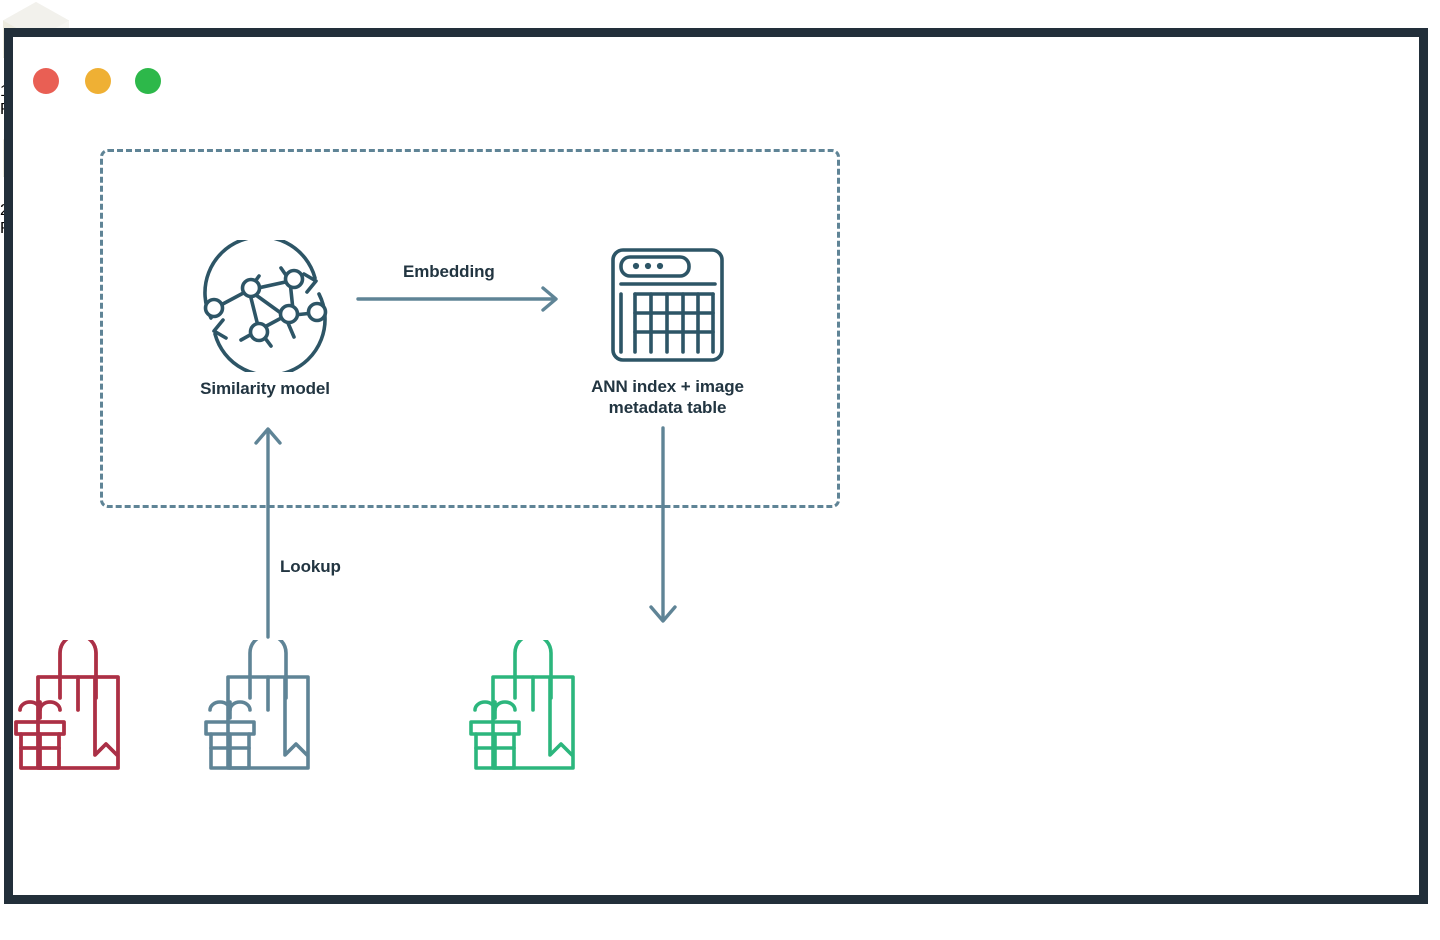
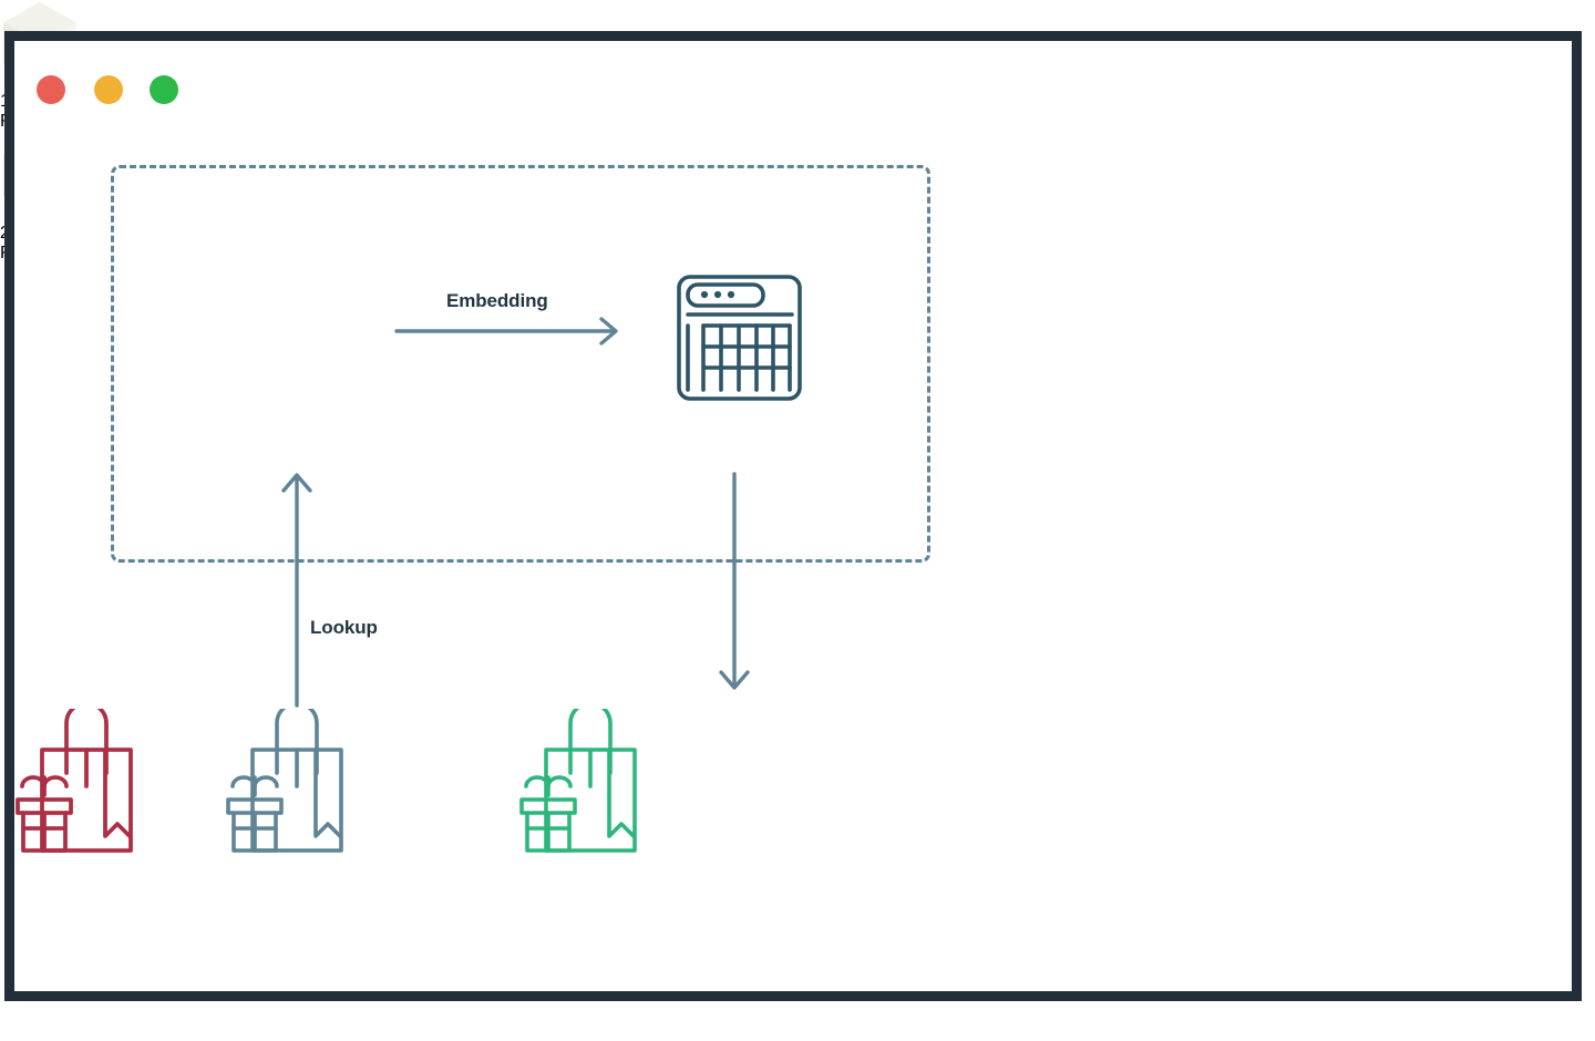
- Similarity model
- ANN index + image
- metadata table
  Embedding
  Lookup
